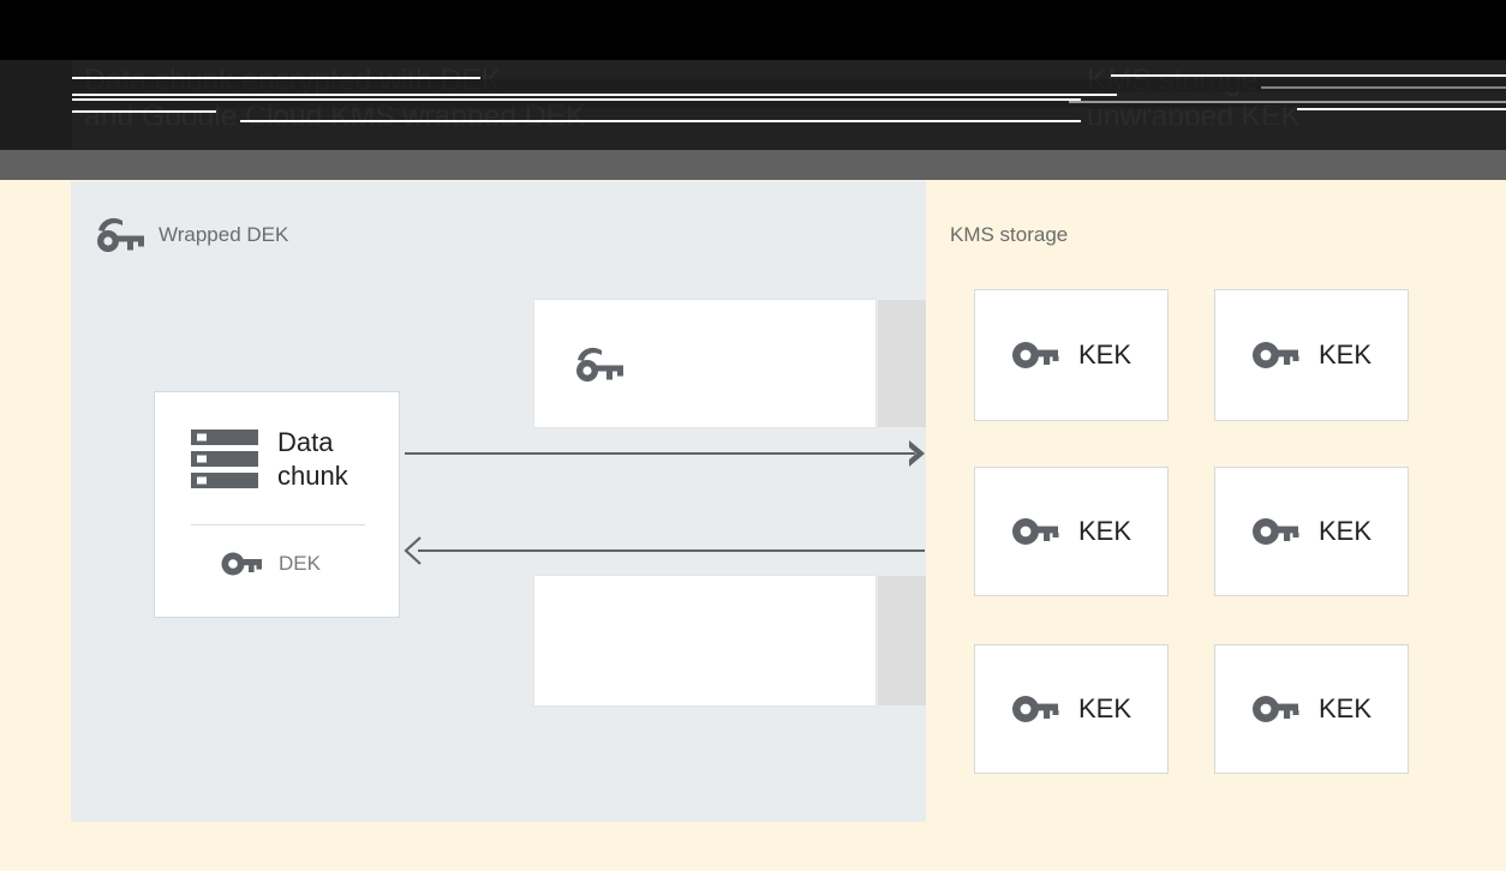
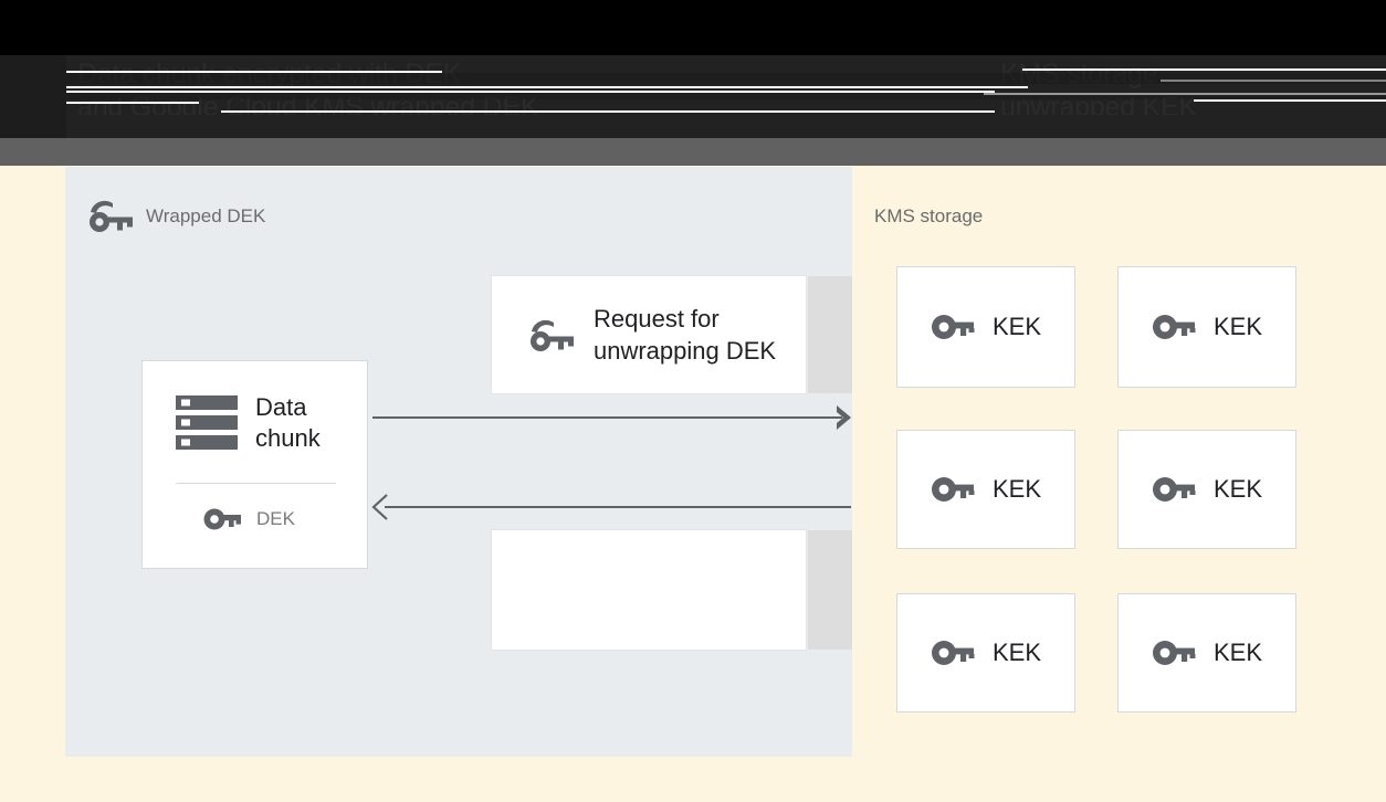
  Data chunk encrypted with DEK
  and Google Cloud KMS wrapped DEK
  KMS storage
  unwrapped KEK
  Wrapped DEK
  Data
  chunk
  DEK
+ Request for
+ unwrapping DEK
  KMS storage
  KEK
  KEK
  KEK
  KEK
  KEK
  KEK
